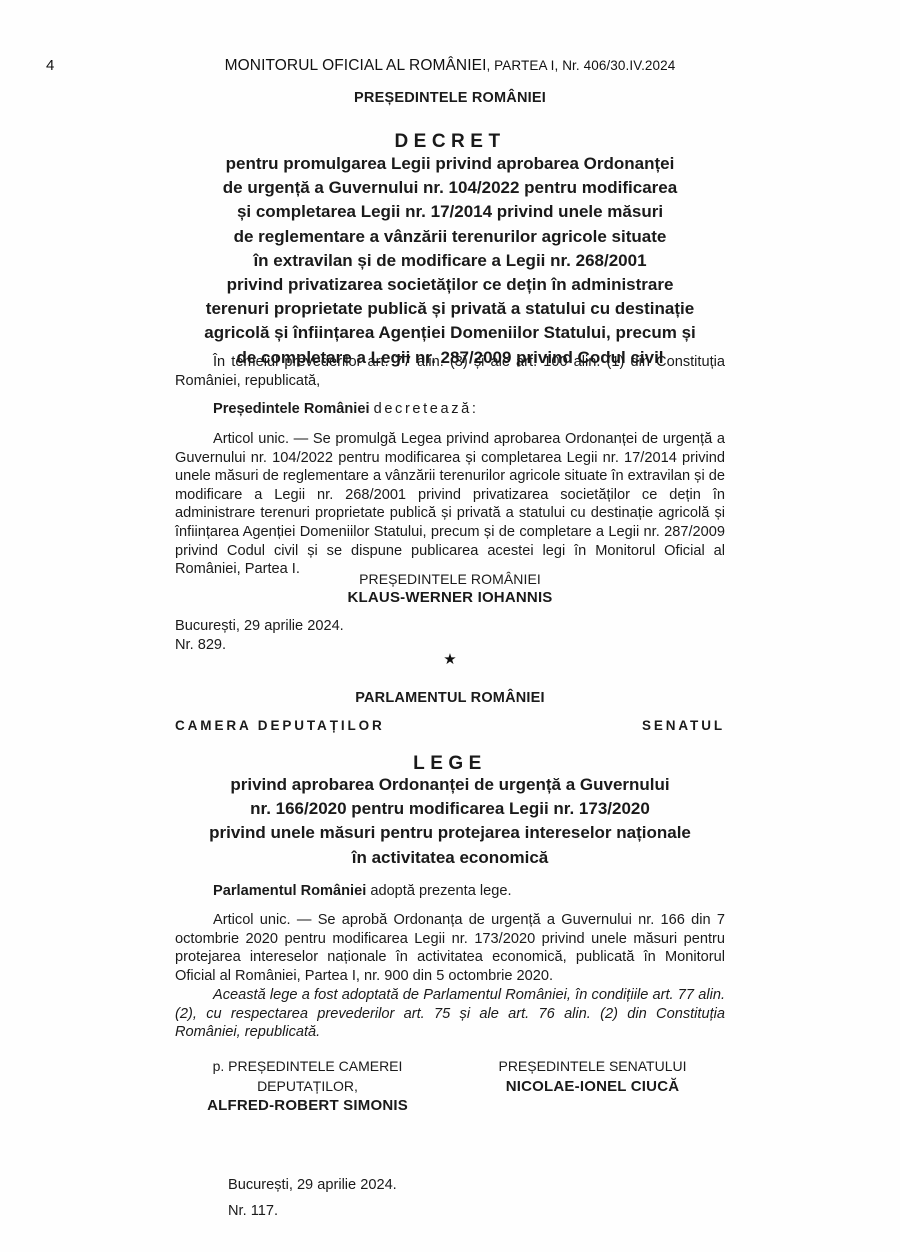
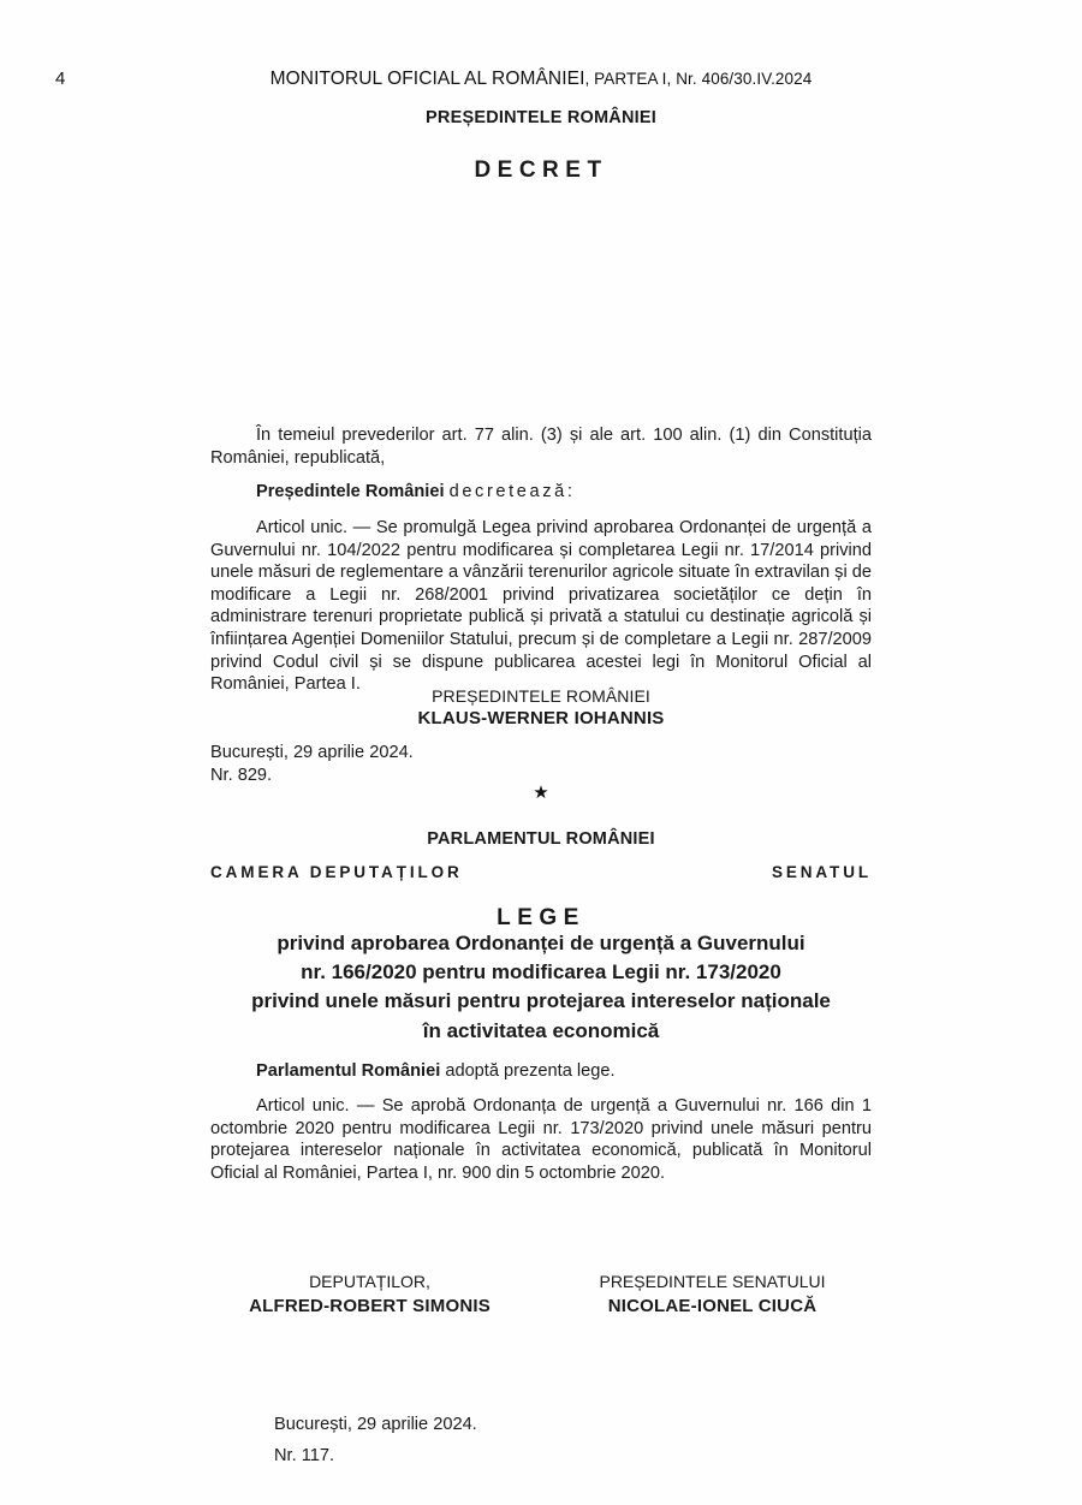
  4
  MONITORUL OFICIAL AL ROMÂNIEI, PARTEA I, Nr. 406/30.IV.2024
  PREȘEDINTELE ROMÂNIEI
  DECRET
- pentru promulgarea Legii privind aprobarea Ordonanței
- de urgență a Guvernului nr. 104/2022 pentru modificarea
- și completarea Legii nr. 17/2014 privind unele măsuri
- de reglementare a vânzării terenurilor agricole situate
- în extravilan și de modificare a Legii nr. 268/2001
- privind privatizarea societăților ce dețin în administrare
- terenuri proprietate publică și privată a statului cu destinație
- agricolă și înființarea Agenției Domeniilor Statului, precum și
- de completare a Legii nr. 287/2009 privind Codul civil
  În temeiul prevederilor art. 77 alin. (3) și ale art. 100 alin. (1) din Constituția României, republicată,
  Președintele României decretează:
  Articol unic. — Se promulgă Legea privind aprobarea Ordonanței de urgență a Guvernului nr. 104/2022 pentru modificarea și completarea Legii nr. 17/2014 privind unele măsuri de reglementare a vânzării terenurilor agricole situate în extravilan și de modificare a Legii nr. 268/2001 privind privatizarea societăților ce dețin în administrare terenuri proprietate publică și privată a statului cu destinație agricolă și înființarea Agenției Domeniilor Statului, precum și de completare a Legii nr. 287/2009 privind Codul civil și se dispune publicarea acestei legi în Monitorul Oficial al României, Partea I.
  PREȘEDINTELE ROMÂNIEI
  KLAUS-WERNER IOHANNIS
  București, 29 aprilie 2024.
  Nr. 829.
  ★
  PARLAMENTUL ROMÂNIEI
  CAMERA DEPUTAȚILOR
  SENATUL
  LEGE
  privind aprobarea Ordonanței de urgență a Guvernului
  nr. 166/2020 pentru modificarea Legii nr. 173/2020
  privind unele măsuri pentru protejarea intereselor naționale
  în activitatea economică
  Parlamentul României adoptă prezenta lege.
- Articol unic. — Se aprobă Ordonanța de urgență a Guvernului nr. 166 din 7 octombrie 2020 pentru modificarea Legii nr. 173/2020 privind unele măsuri pentru protejarea intereselor naționale în activitatea economică, publicată în Monitorul Oficial al României, Partea I, nr. 900 din 5 octombrie 2020.
+ Articol unic. — Se aprobă Ordonanța de urgență a Guvernului nr. 166 din 1 octombrie 2020 pentru modificarea Legii nr. 173/2020 privind unele măsuri pentru protejarea intereselor naționale în activitatea economică, publicată în Monitorul Oficial al României, Partea I, nr. 900 din 5 octombrie 2020.
- Această lege a fost adoptată de Parlamentul României, în condițiile art. 77 alin. (2), cu respectarea prevederilor art. 75 și ale art. 76 alin. (2) din Constituția României, republicată.
- p. PREȘEDINTELE CAMEREI
  DEPUTAȚILOR,
  ALFRED-ROBERT SIMONIS
  PREȘEDINTELE SENATULUI
  NICOLAE-IONEL CIUCĂ
  București, 29 aprilie 2024.
  Nr. 117.
